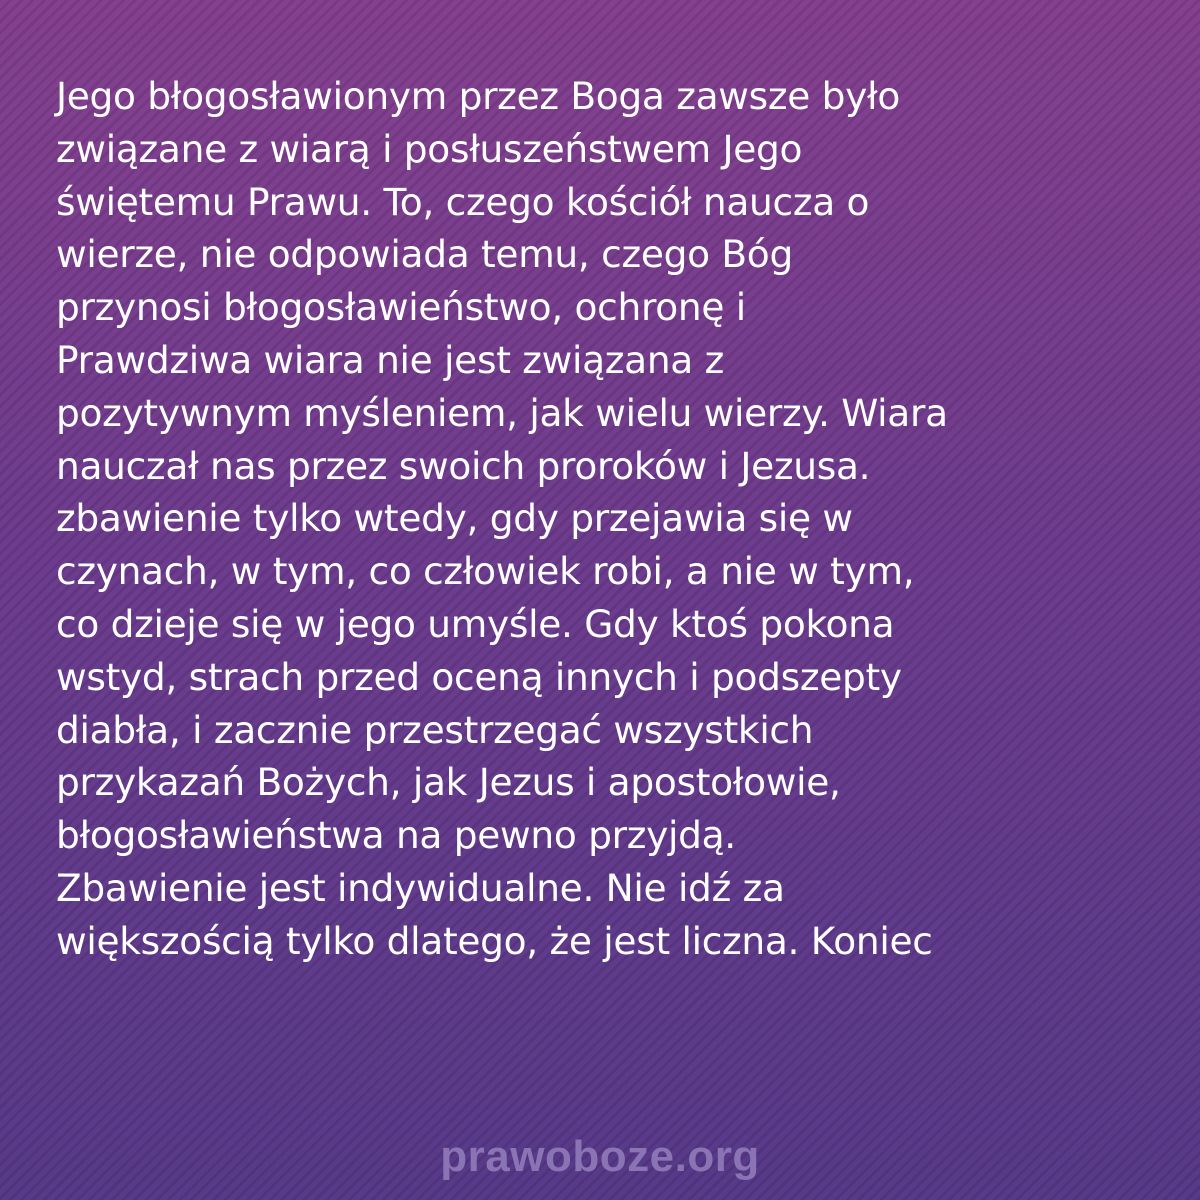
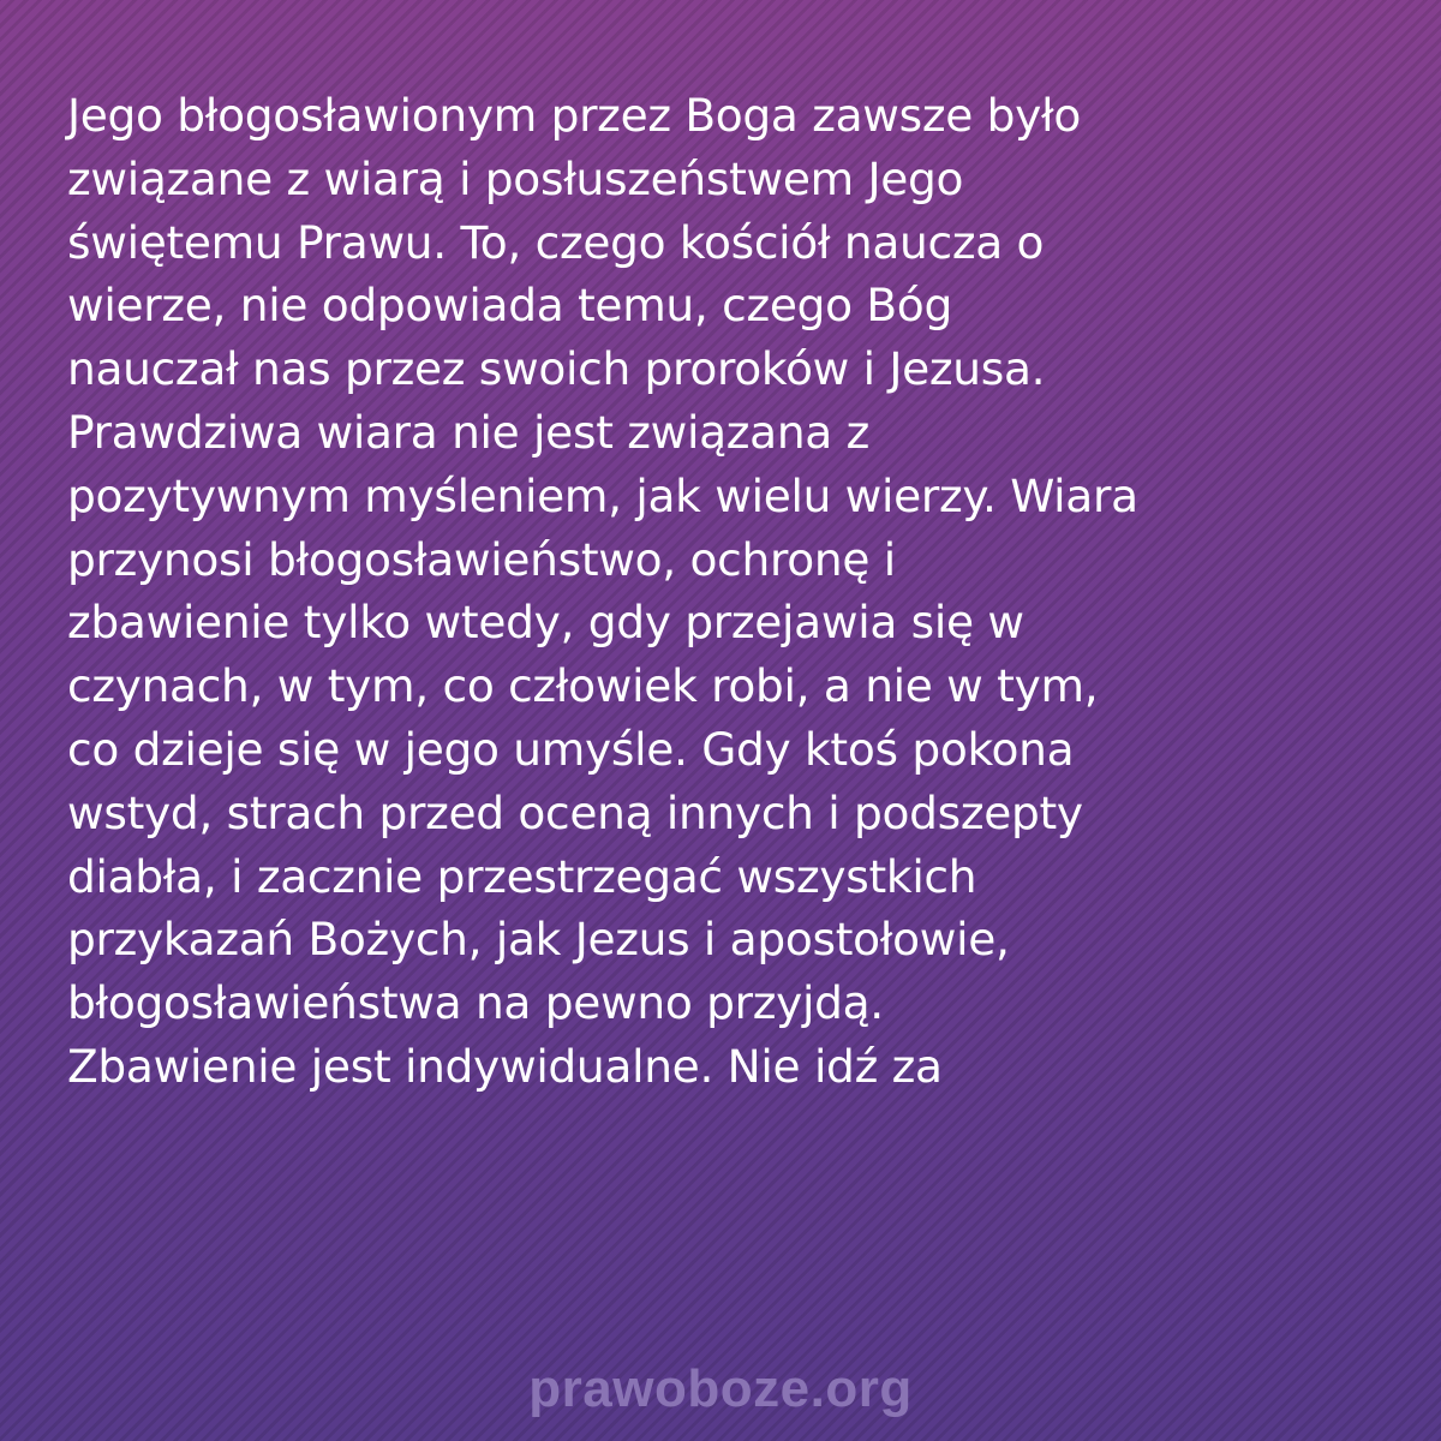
  Jego błogosławionym przez Boga zawsze było
  związane z wiarą i posłuszeństwem Jego
  świętemu Prawu. To, czego kościół naucza o
  wierze, nie odpowiada temu, czego Bóg
- przynosi błogosławieństwo, ochronę i
+ nauczał nas przez swoich proroków i Jezusa.
  Prawdziwa wiara nie jest związana z
  pozytywnym myśleniem, jak wielu wierzy. Wiara
- nauczał nas przez swoich proroków i Jezusa.
+ przynosi błogosławieństwo, ochronę i
  zbawienie tylko wtedy, gdy przejawia się w
  czynach, w tym, co człowiek robi, a nie w tym,
  co dzieje się w jego umyśle. Gdy ktoś pokona
  wstyd, strach przed oceną innych i podszepty
  diabła, i zacznie przestrzegać wszystkich
  przykazań Bożych, jak Jezus i apostołowie,
  błogosławieństwa na pewno przyjdą.
  Zbawienie jest indywidualne. Nie idź za
- większością tylko dlatego, że jest liczna. Koniec
  prawoboze.org
